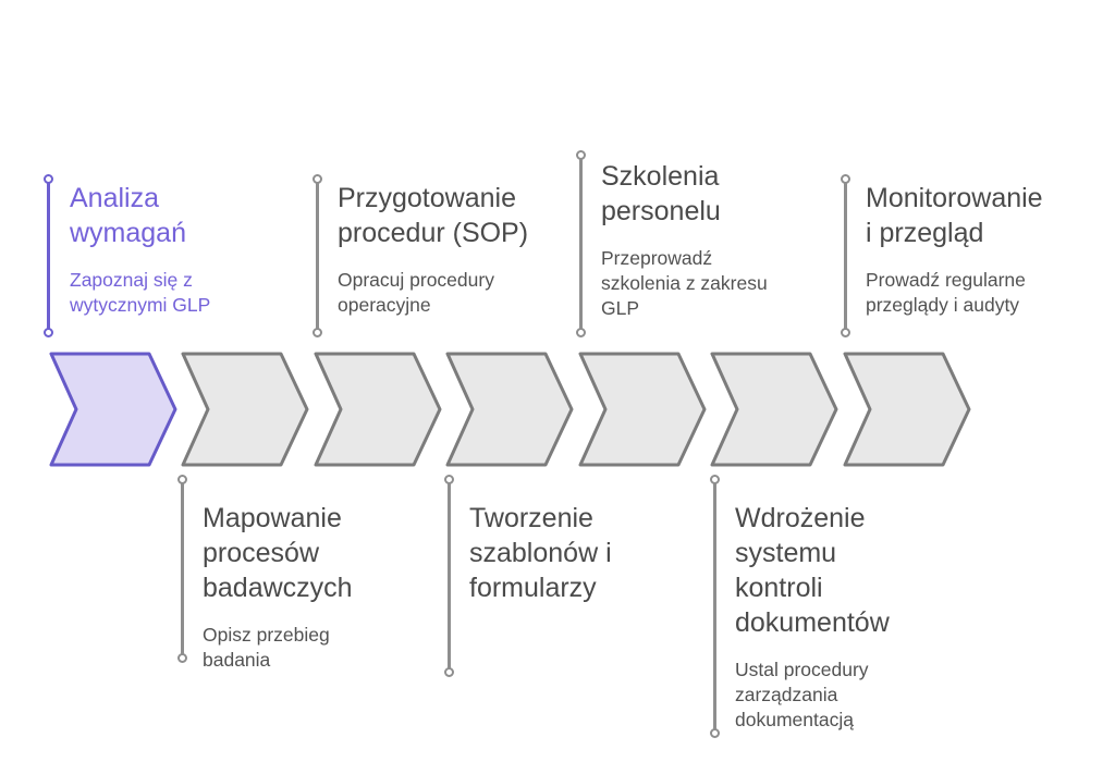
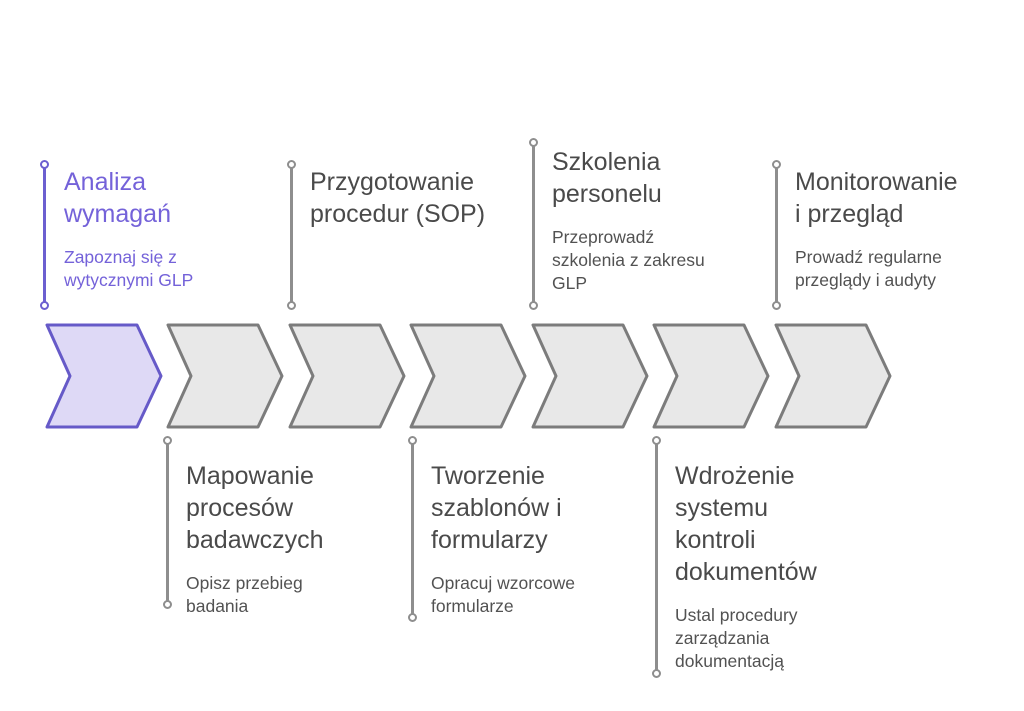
  Analiza
  wymagań
  Zapoznaj się z
  wytycznymi GLP
  Mapowanie
  procesów
  badawczych
  Opisz przebieg
  badania
  Przygotowanie
  procedur (SOP)
- Opracuj procedury
- operacyjne
  Tworzenie
  szablonów i
  formularzy
+ Opracuj wzorcowe
+ formularze
  Szkolenia
  personelu
  Przeprowadź
  szkolenia z zakresu
  GLP
  Wdrożenie
  systemu
  kontroli
  dokumentów
  Ustal procedury
  zarządzania
  dokumentacją
  Monitorowanie
  i przegląd
  Prowadź regularne
  przeglądy i audyty
